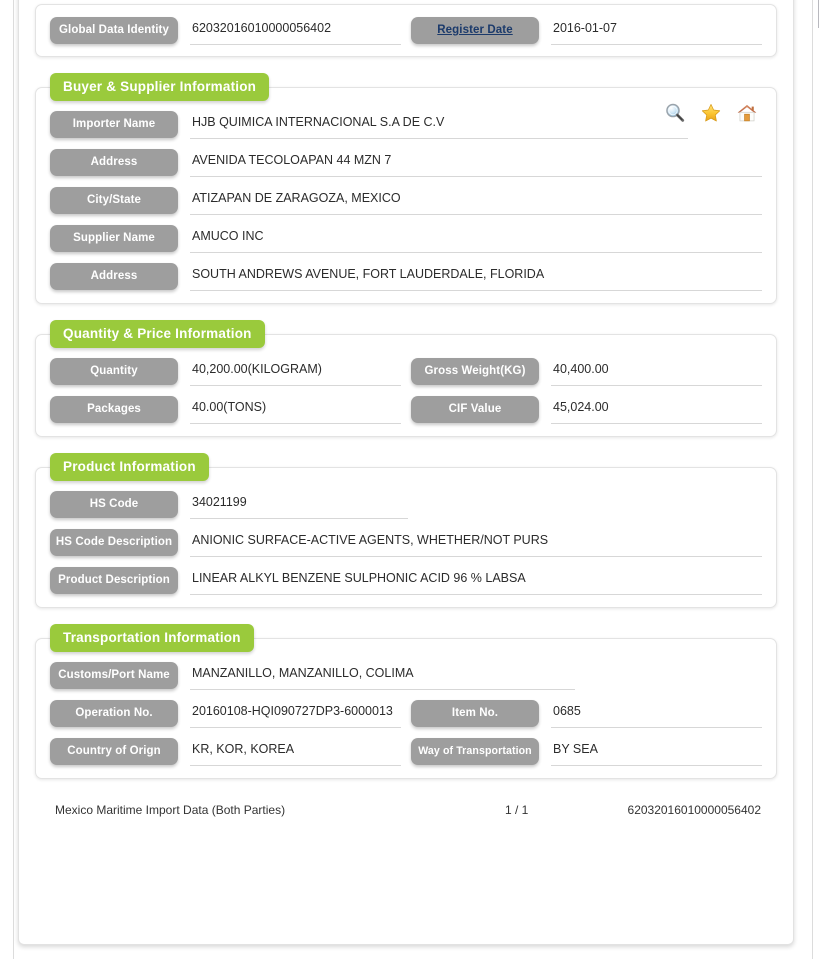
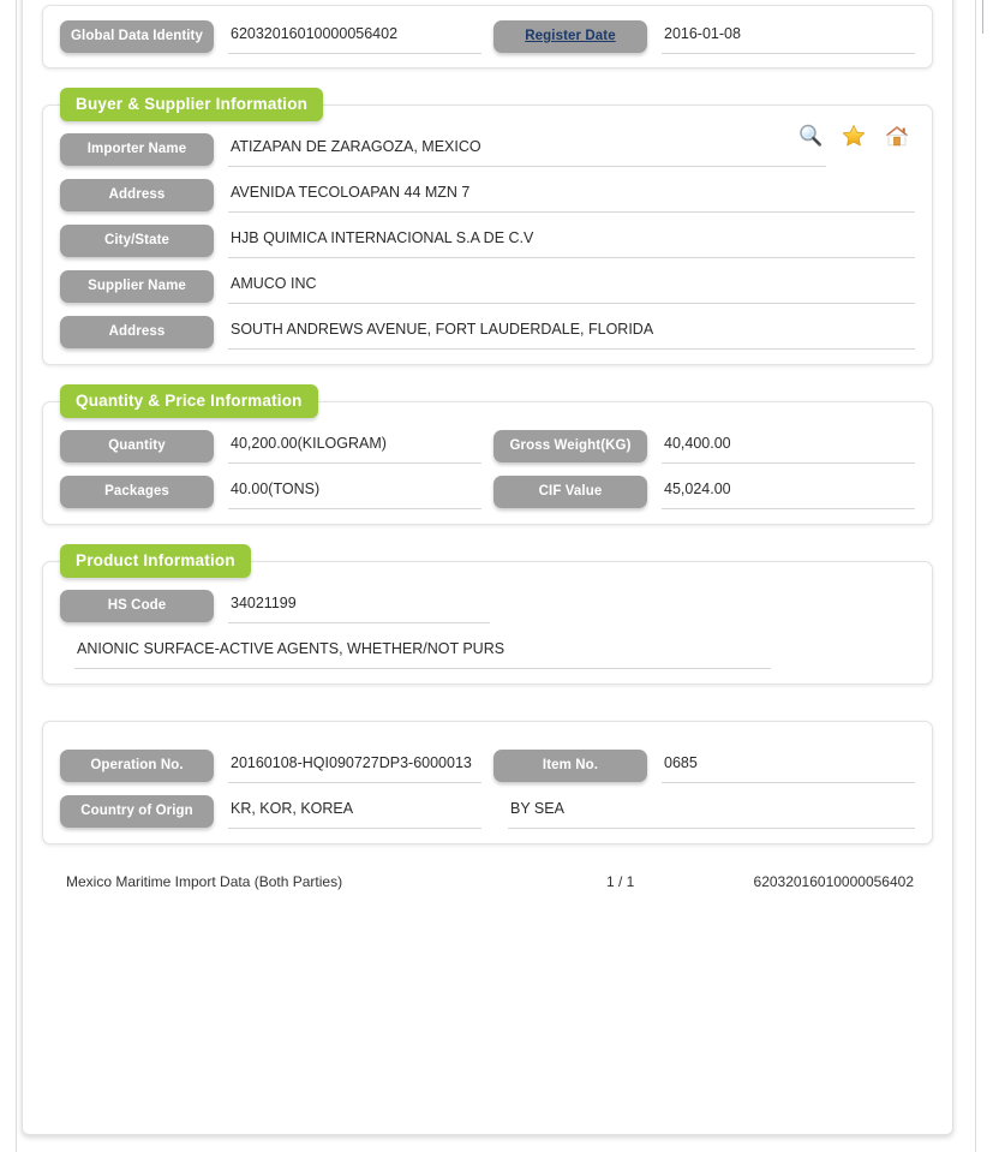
  Global Data Identity
  62032016010000056402
  Register Date
- 2016-01-07
+ 2016-01-08
  Buyer & Supplier Information
  Importer Name
- HJB QUIMICA INTERNACIONAL S.A DE C.V
+ ATIZAPAN DE ZARAGOZA, MEXICO
  Address
  AVENIDA TECOLOAPAN 44 MZN 7
  City/State
- ATIZAPAN DE ZARAGOZA, MEXICO
+ HJB QUIMICA INTERNACIONAL S.A DE C.V
  Supplier Name
  AMUCO INC
  Address
  SOUTH ANDREWS AVENUE, FORT LAUDERDALE, FLORIDA
  Quantity & Price Information
  Quantity
  40,200.00(KILOGRAM)
  Gross Weight(KG)
  40,400.00
  Packages
  40.00(TONS)
  CIF Value
  45,024.00
  Product Information
  HS Code
  34021199
- HS Code Description
  ANIONIC SURFACE-ACTIVE AGENTS, WHETHER/NOT PURS
- Product Description
- LINEAR ALKYL BENZENE SULPHONIC ACID 96 % LABSA
- Transportation Information
- Customs/Port Name
- MANZANILLO, MANZANILLO, COLIMA
  Operation No.
  20160108-HQI090727DP3-6000013
  Item No.
  0685
  Country of Orign
  KR, KOR, KOREA
- Way of Transportation
  BY SEA
  Mexico Maritime Import Data (Both Parties)
  1 / 1
  62032016010000056402
